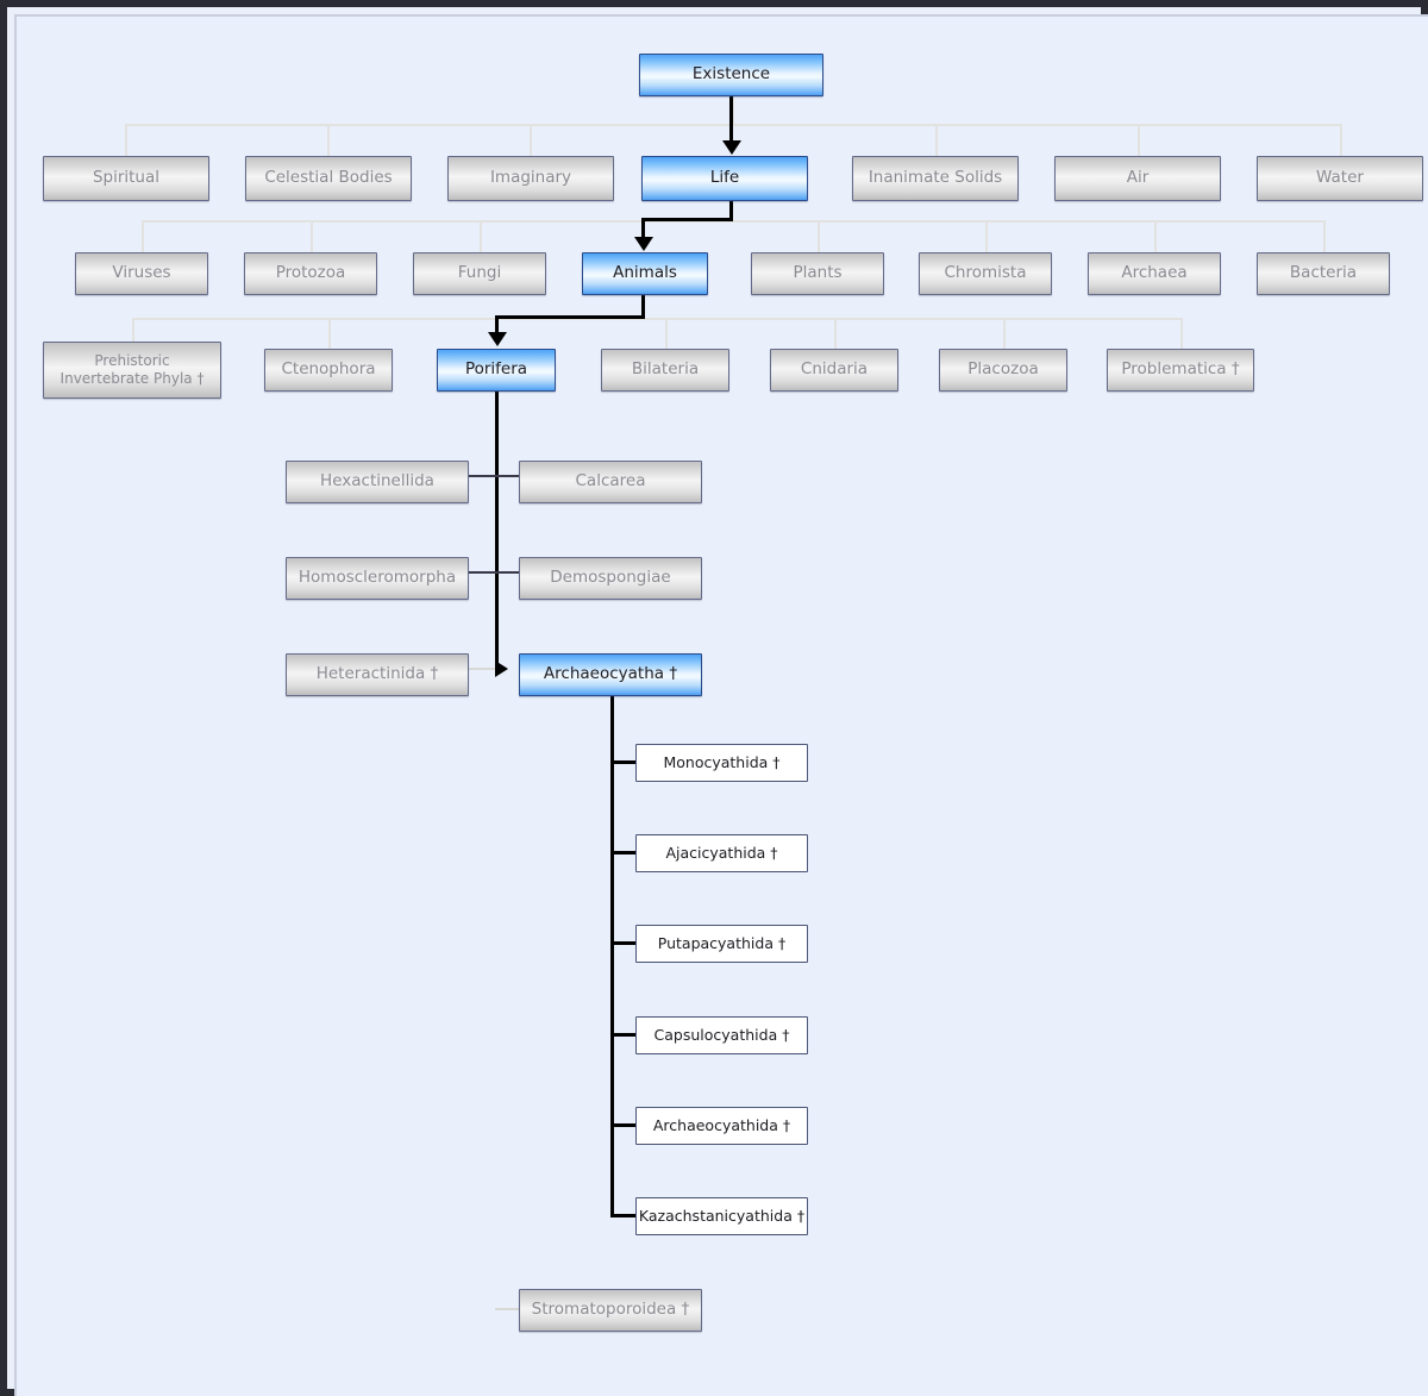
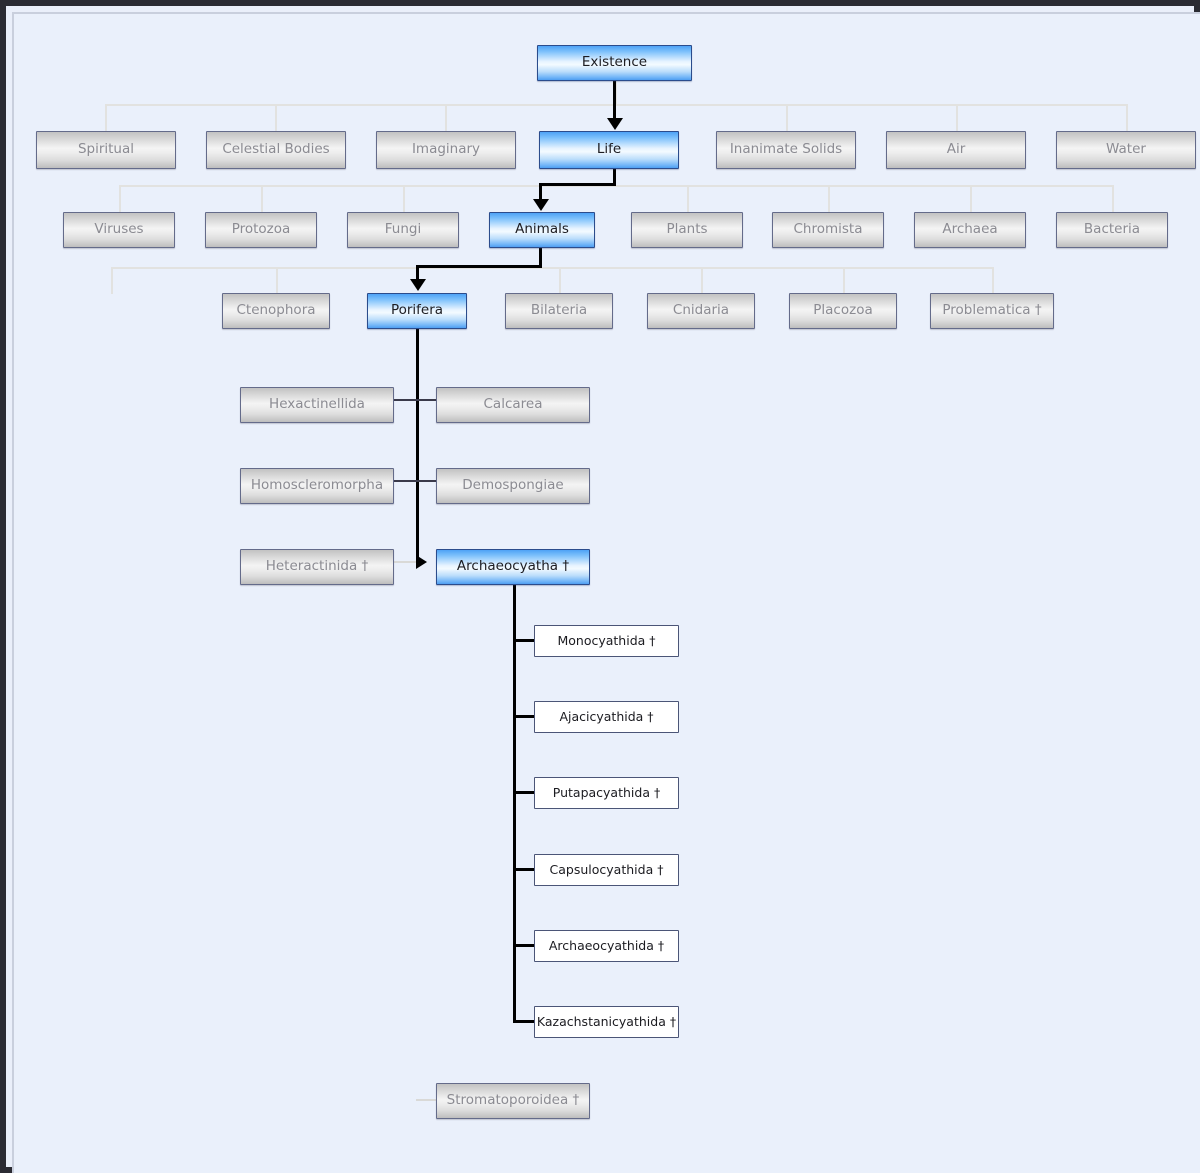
  Existence
  Spiritual
  Celestial Bodies
  Imaginary
  Life
  Inanimate Solids
  Air
  Water
  Viruses
  Protozoa
  Fungi
  Animals
  Plants
  Chromista
  Archaea
  Bacteria
- Prehistoric
- Invertebrate Phyla †
  Ctenophora
  Porifera
  Bilateria
  Cnidaria
  Placozoa
  Problematica †
  Hexactinellida
  Calcarea
  Homoscleromorpha
  Demospongiae
  Heteractinida †
  Archaeocyatha †
  Monocyathida †
  Ajacicyathida †
  Putapacyathida †
  Capsulocyathida †
  Archaeocyathida †
  Kazachstanicyathida †
  Stromatoporoidea †
